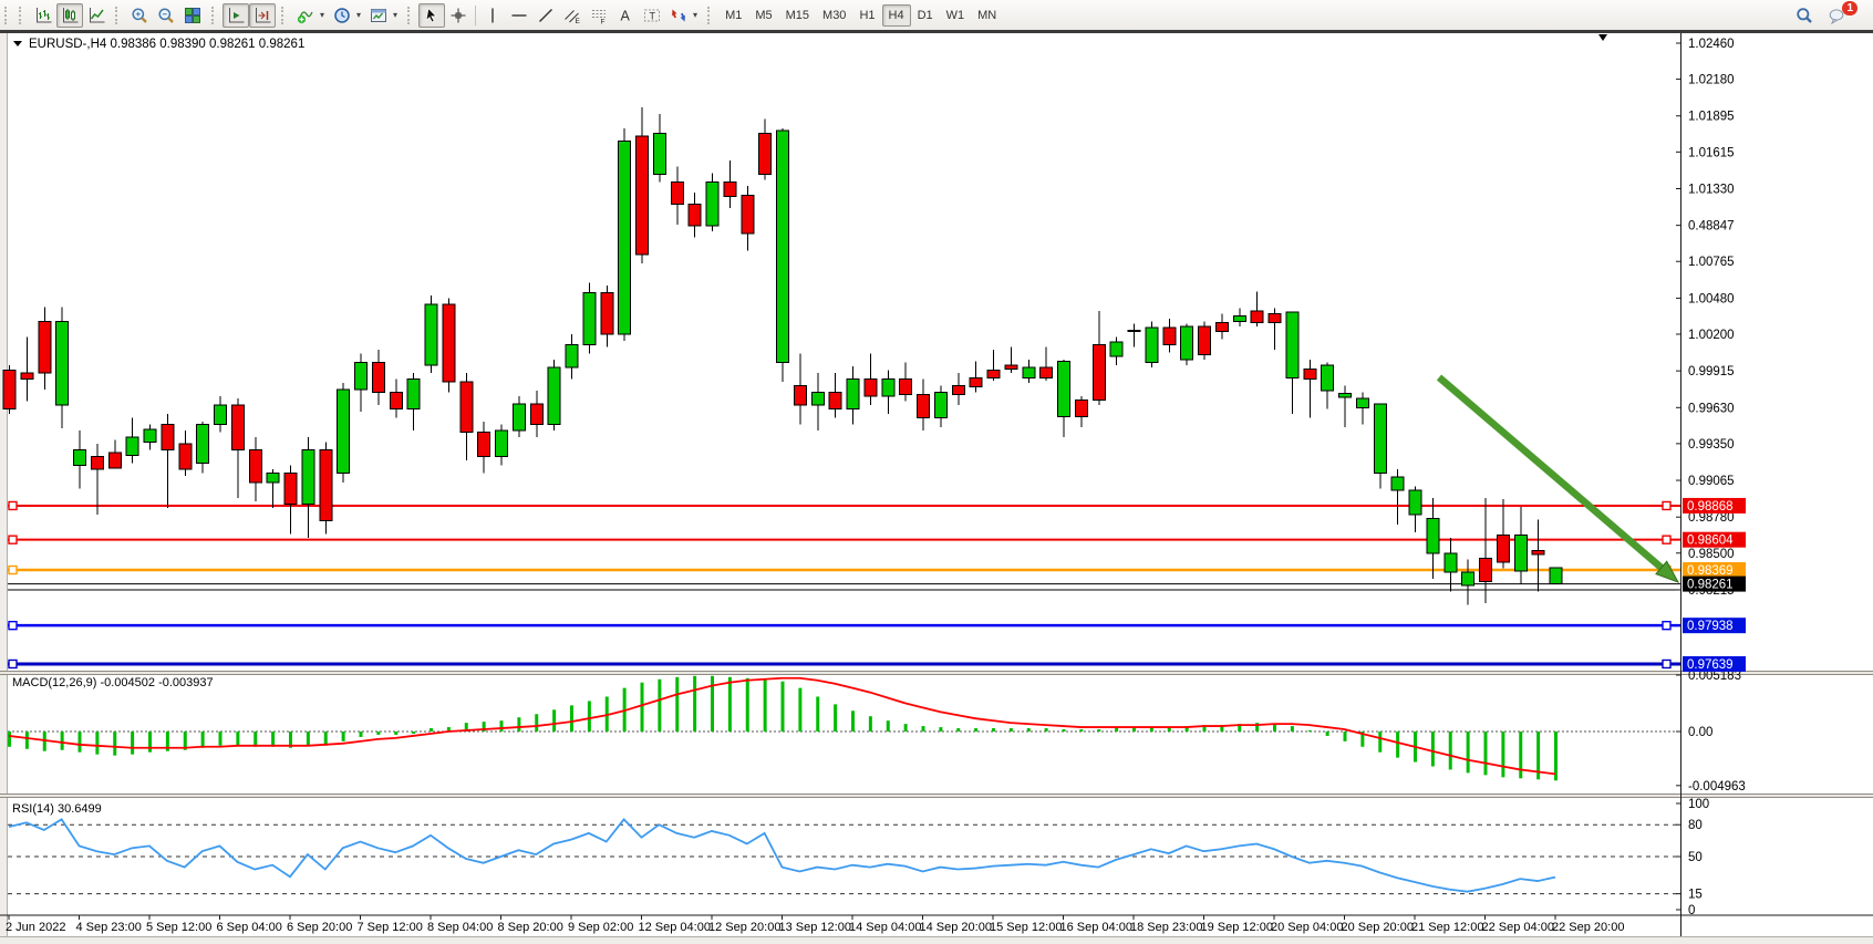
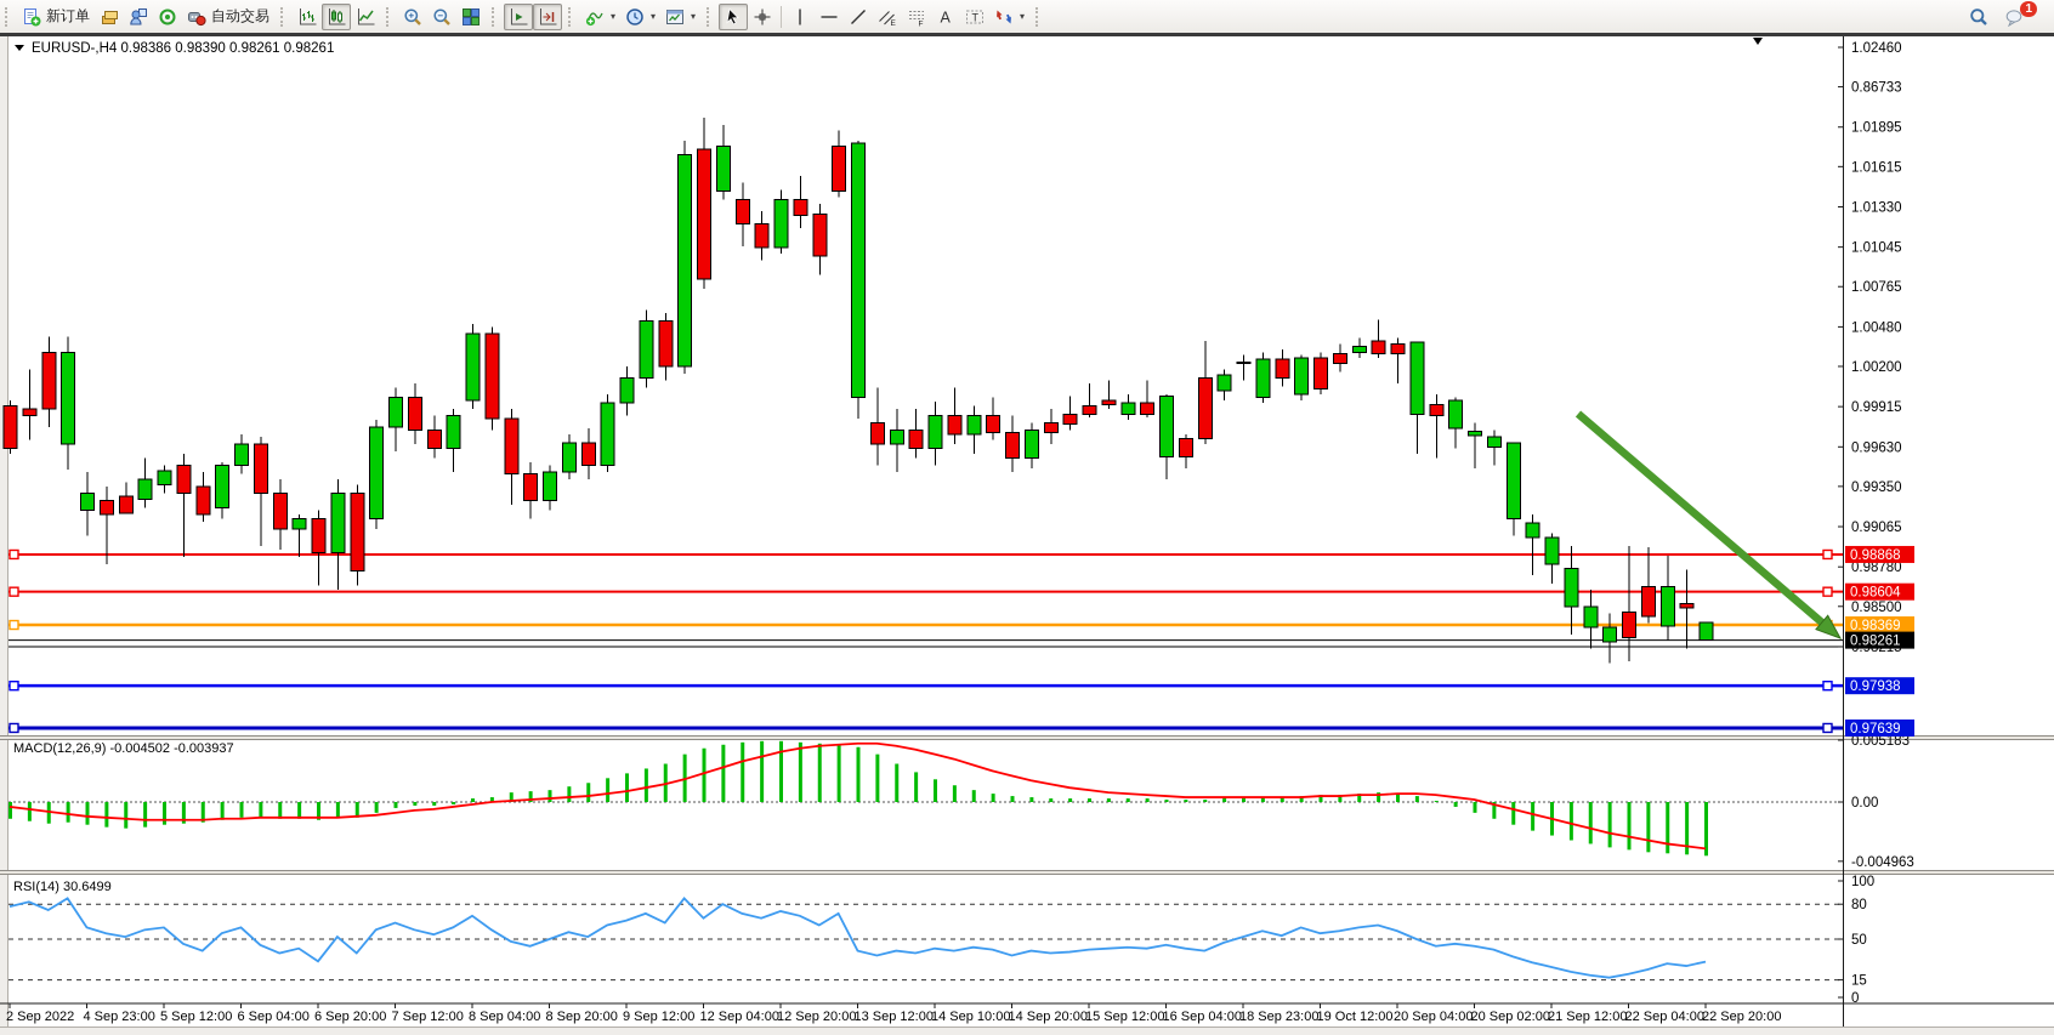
+ 新订单
+ 自动交易
  ▾
  ▾
  ▾
  A
  T
  ▾
- M1
- M5
- M15
- M30
- H1
- H4
- D1
- W1
- MN
  1
  1.02460
- 1.02180
+ 0.86733
  1.01895
  1.01615
  1.01330
- 0.48847
+ 1.01045
  1.00765
  1.00480
  1.00200
  0.99915
  0.99630
  0.99350
  0.99065
  0.98780
  0.98500
  0.005183
  0.00
  -0.004963
  100
  80
  50
  15
  0
  0.98868
  0.98604
  0.98369
  0.98261
  0.97938
  0.97639
- 2 Jun 2022
+ 2 Sep 2022
  4 Sep 23:00
  5 Sep 12:00
  6 Sep 04:00
  6 Sep 20:00
  7 Sep 12:00
  8 Sep 04:00
  8 Sep 20:00
- 9 Sep 02:00
+ 9 Sep 12:00
  12 Sep 04:00
  12 Sep 20:00
  13 Sep 12:00
- 14 Sep 04:00
+ 14 Sep 10:00
  14 Sep 20:00
  15 Sep 12:00
  16 Sep 04:00
  18 Sep 23:00
- 19 Sep 12:00
+ 19 Oct 12:00
  20 Sep 04:00
- 20 Sep 20:00
+ 20 Sep 02:00
  21 Sep 12:00
  22 Sep 04:00
  22 Sep 20:00
  EURUSD-,H4 0.98386 0.98390 0.98261 0.98261
  MACD(12,26,9) -0.004502 -0.003937
  RSI(14) 30.6499
